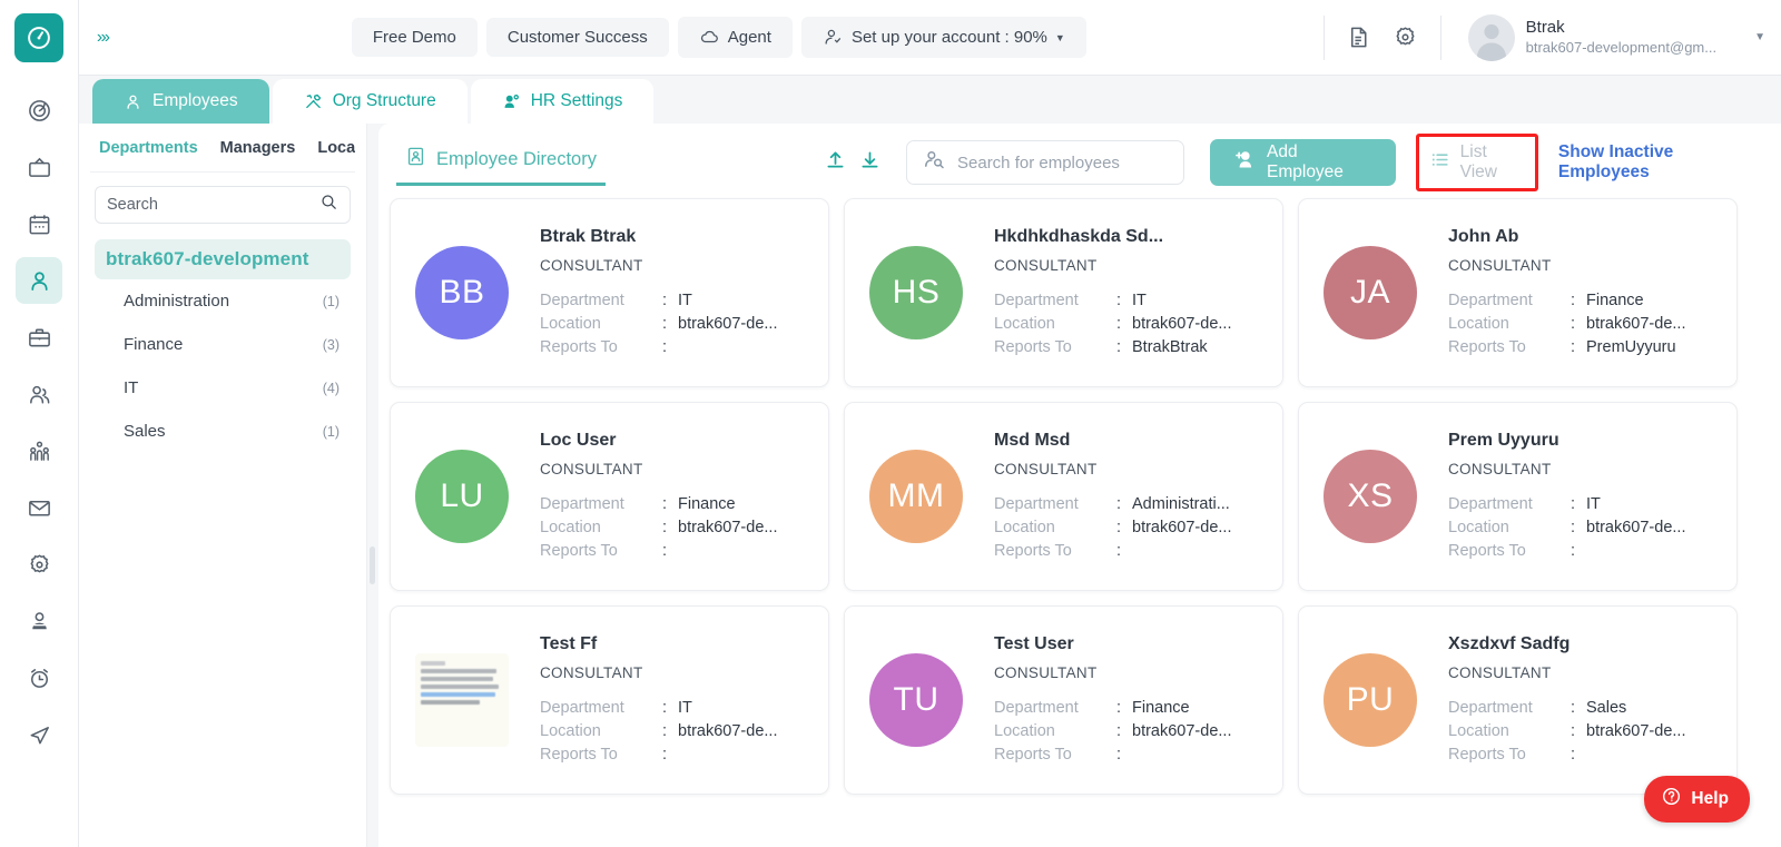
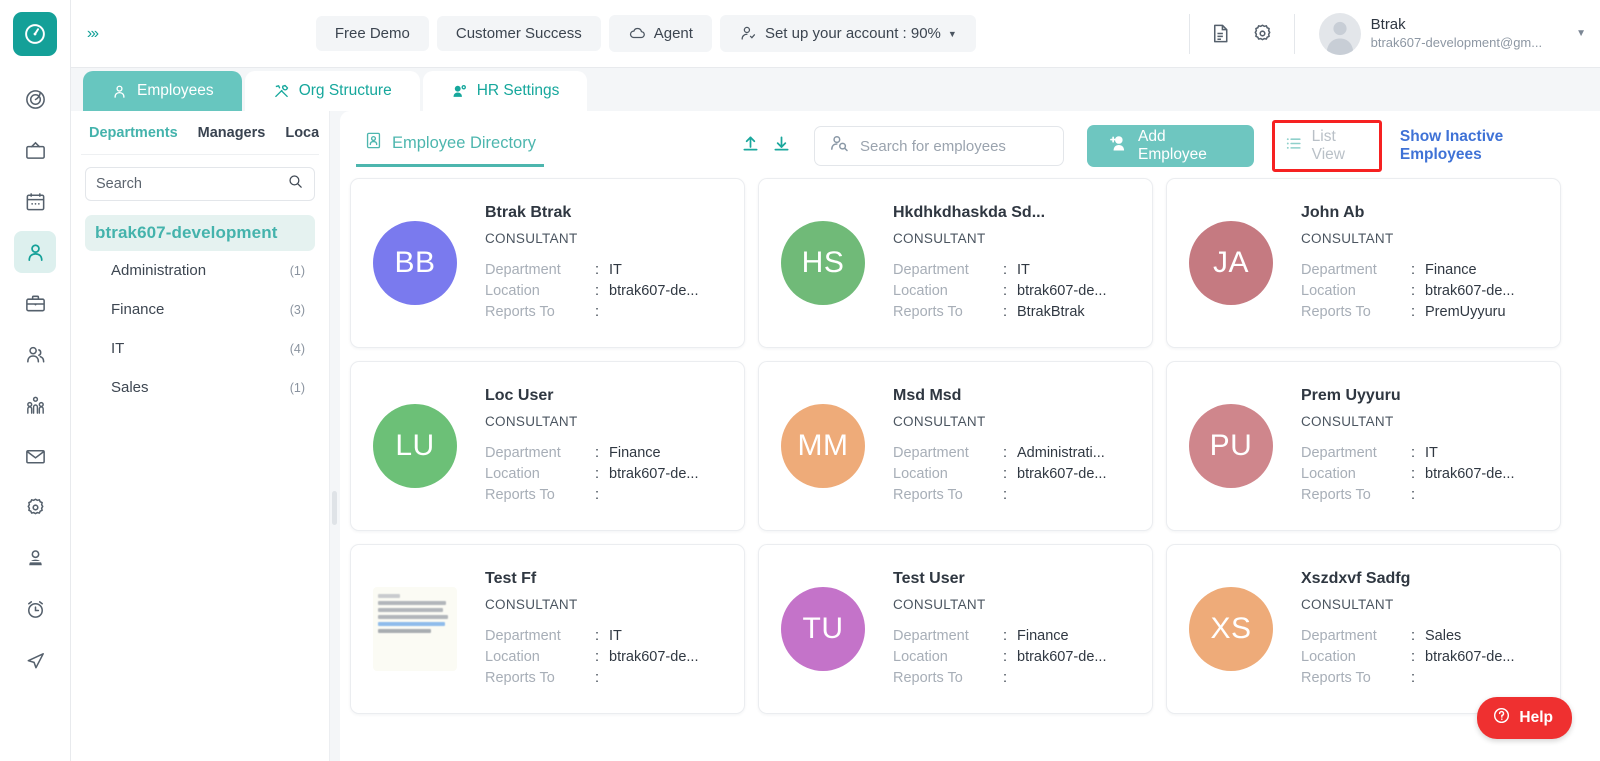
  »›
  Free Demo
  Customer Success
  Agent
  Set up your account : 90%
  ▼
  Btrak
  btrak607-development@gm...
  ▼
  Employees
  Org Structure
  HR Settings
  Departments
  Managers
  Search
  btrak607-development
  Administration
  (1)
  Finance
  (3)
  IT
  (4)
  Sales
  (1)
  Employee Directory
  Search for employees
  Add Employee
  List View
  Show Inactive Employees
  BB
  Btrak Btrak
  CONSULTANT
  Department
  :
  IT
  Location
  :
  btrak607-de...
  Reports To
  :
  HS
  Hkdhkdhaskda Sd...
  CONSULTANT
  Department
  :
  IT
  Location
  :
  btrak607-de...
  Reports To
  :
  BtrakBtrak
  JA
  John Ab
  CONSULTANT
  Department
  :
  Finance
  Location
  :
  btrak607-de...
  Reports To
  :
  PremUyyuru
  LU
  Loc User
  CONSULTANT
  Department
  :
  Finance
  Location
  :
  btrak607-de...
  Reports To
  :
  MM
  Msd Msd
  CONSULTANT
  Department
  :
  Administrati...
  Location
  :
  btrak607-de...
  Reports To
  :
- XS
+ PU
  Prem Uyyuru
  CONSULTANT
  Department
  :
  IT
  Location
  :
  btrak607-de...
  Reports To
  :
  Test Ff
  CONSULTANT
  Department
  :
  IT
  Location
  :
  btrak607-de...
  Reports To
  :
  TU
  Test User
  CONSULTANT
  Department
  :
  Finance
  Location
  :
  btrak607-de...
  Reports To
  :
- PU
+ XS
  Xszdxvf Sadfg
  CONSULTANT
  Department
  :
  Sales
  Location
  :
  btrak607-de...
  Reports To
  :
  Help
